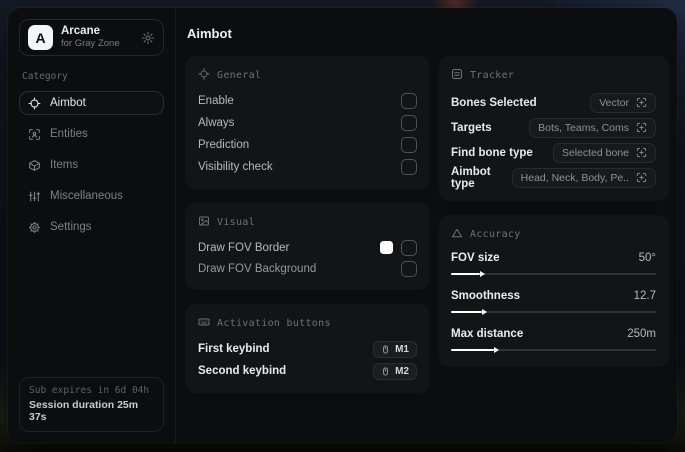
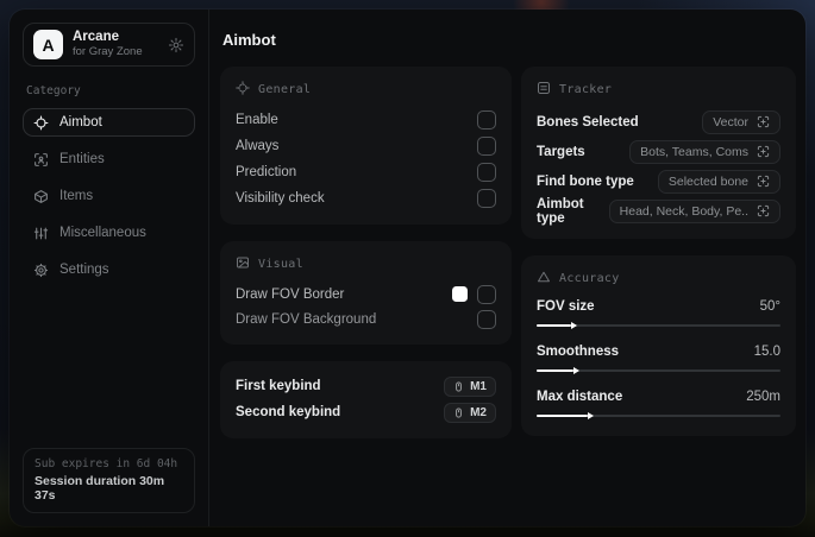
  A
  Arcane
  for Gray Zone
  Category
  Aimbot
  Entities
  Items
  Miscellaneous
  Settings
  Sub expires in 6d 04h
- Session duration 25m 37s
+ Session duration 30m 37s
  Aimbot
  General
  Enable
  Always
  Prediction
  Visibility check
  Visual
  Draw FOV Border
  Draw FOV Background
- Activation buttons
  First keybind
  M1
  Second keybind
  M2
  Tracker
  Bones Selected
  Vector
  Targets
  Bots, Teams, Coms
  Find bone type
  Selected bone
  Aimbot type
  Head, Neck, Body, Pe..
  Accuracy
  FOV size
  50°
  Smoothness
- 12.7
+ 15.0
  Max distance
  250m
